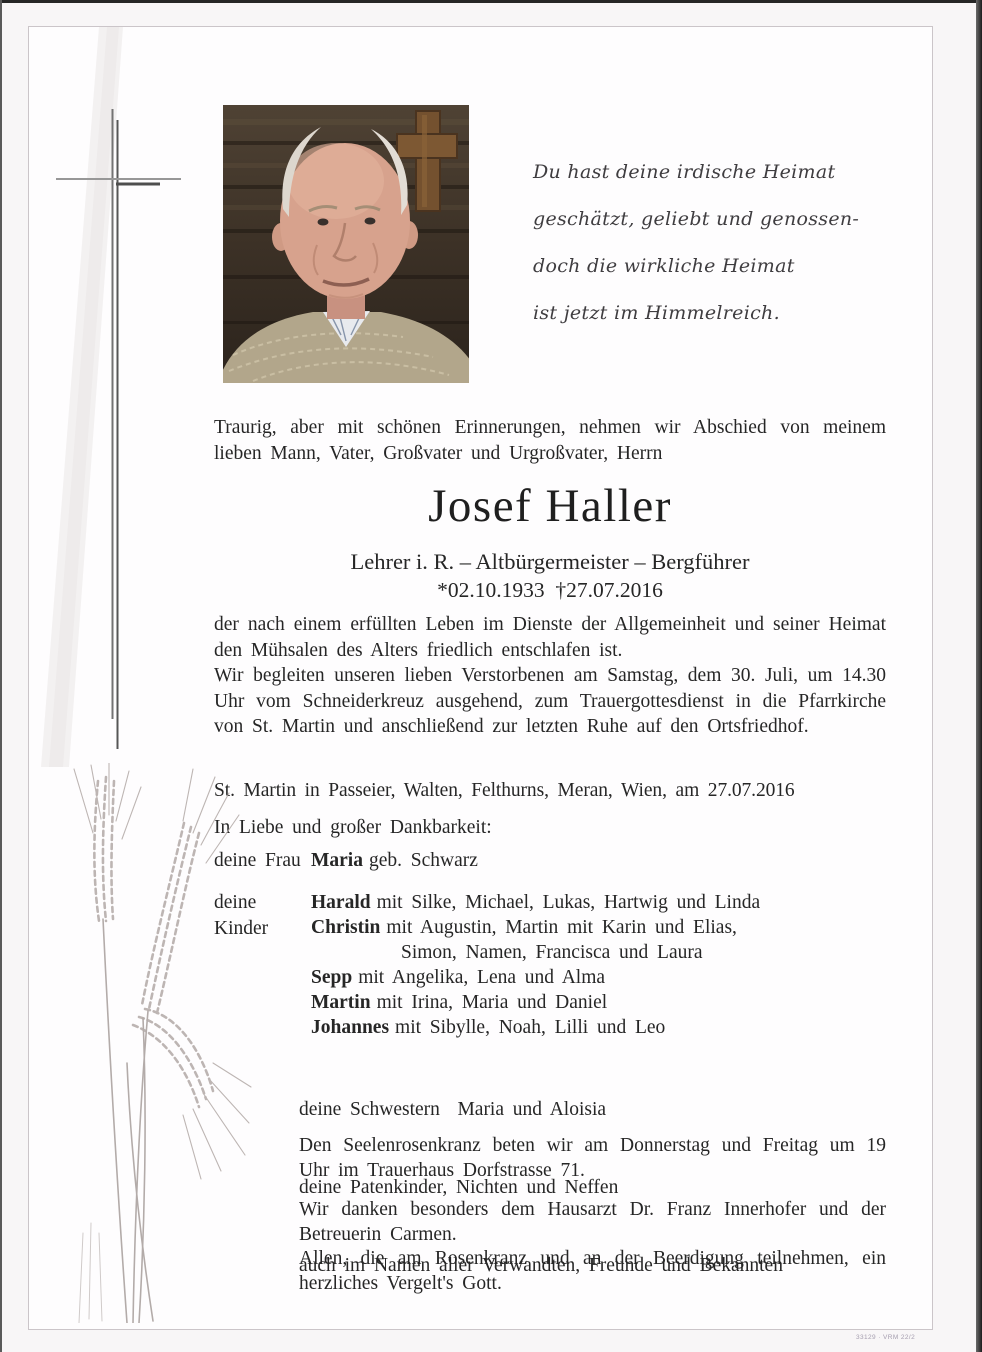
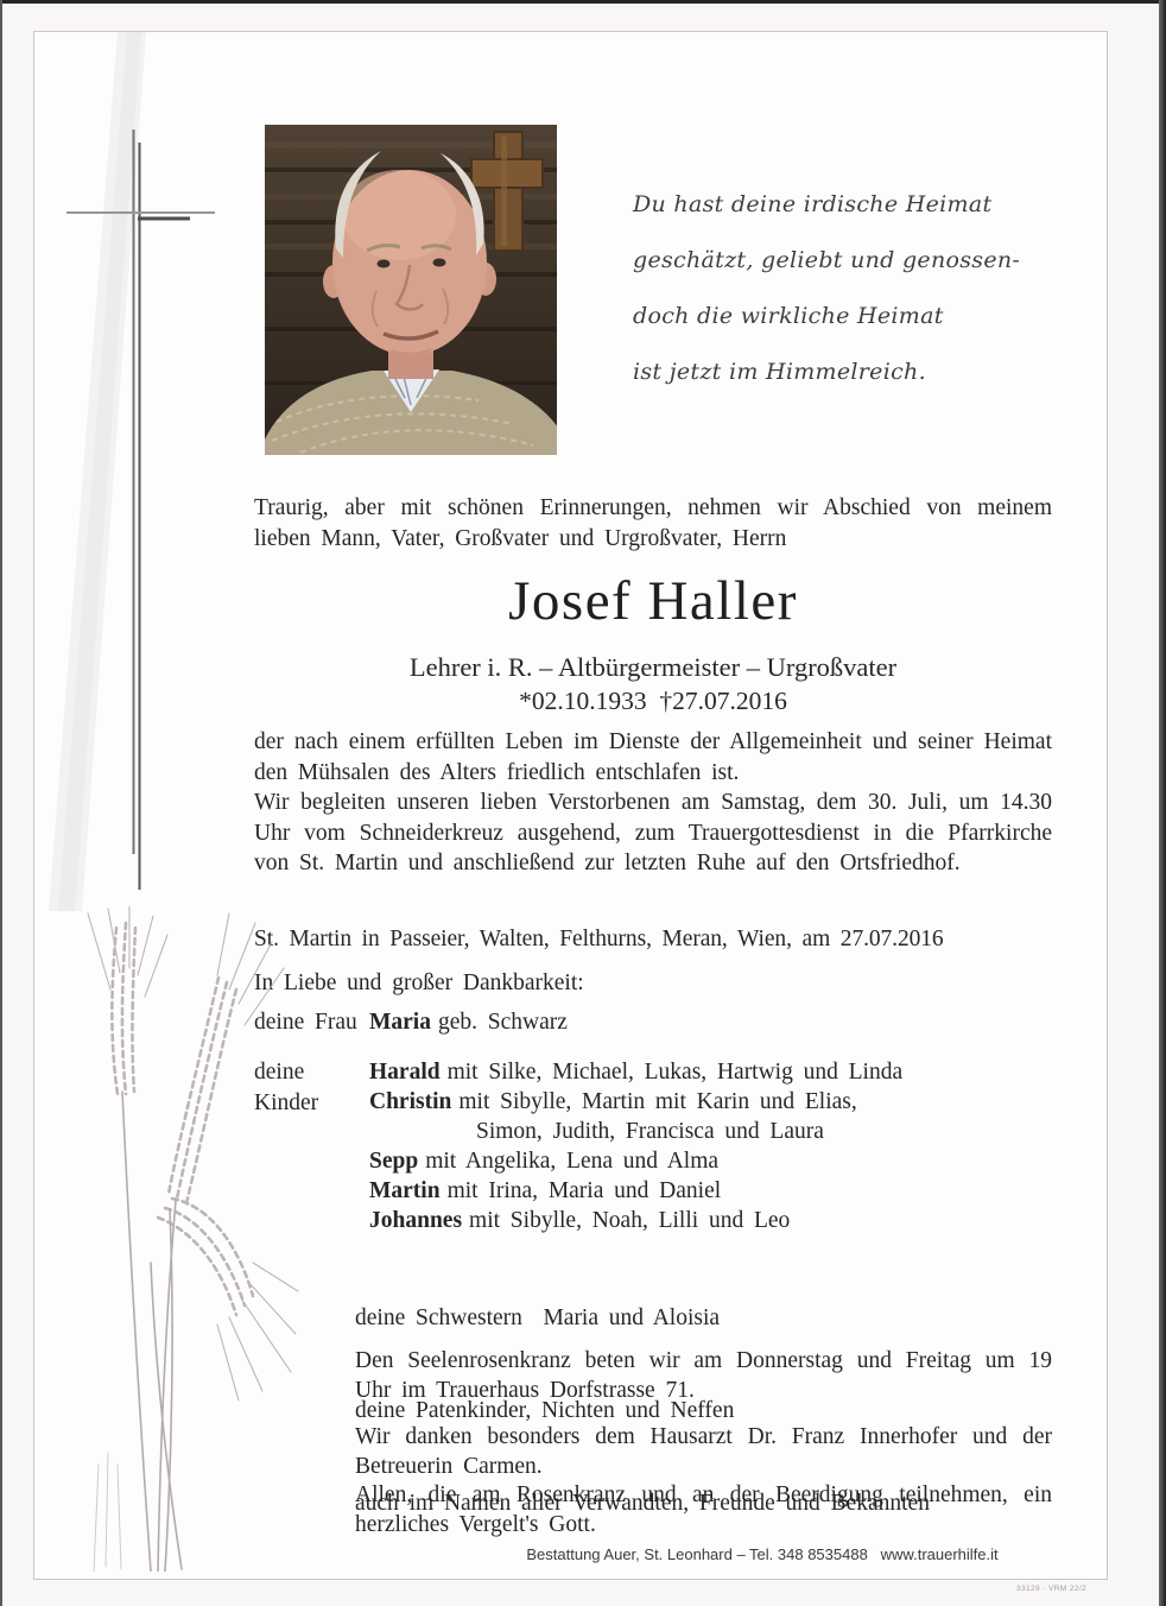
  Du hast deine irdische Heimat
  geschätzt, geliebt und genossen-
  doch die wirkliche Heimat
  ist jetzt im Himmelreich.
  Traurig, aber mit schönen Erinnerungen, nehmen wir Abschied von meinem lieben Mann, Vater, Großvater und Urgroßvater, Herrn
  Josef Haller
- Lehrer i. R. – Altbürgermeister – Bergführer
+ Lehrer i. R. – Altbürgermeister – Urgroßvater
  *02.10.1933 †27.07.2016
  der nach einem erfüllten Leben im Dienste der Allgemeinheit und seiner Heimat den Mühsalen des Alters friedlich entschlafen ist.
  Wir begleiten unseren lieben Verstorbenen am Samstag, dem 30. Juli, um 14.30 Uhr vom Schneiderkreuz ausgehend, zum Trauergottesdienst in die Pfarrkirche von St. Martin und anschließend zur letzten Ruhe auf den Ortsfriedhof.
  St. Martin in Passeier, Walten, Felthurns, Meran, Wien, am 27.07.2016
  In Liebe und großer Dankbarkeit:
  deine Frau
  Maria geb. Schwarz
  deine Kinder
  Harald mit Silke, Michael, Lukas, Hartwig und Linda
- Christin mit Augustin, Martin mit Karin und Elias,
+ Christin mit Sibylle, Martin mit Karin und Elias,
- Simon, Namen, Francisca und Laura
+ Simon, Judith, Francisca und Laura
  Sepp mit Angelika, Lena und Alma
  Martin mit Irina, Maria und Daniel
  Johannes mit Sibylle, Noah, Lilli und Leo
  deine Schwestern Maria und Aloisia
  deine Patenkinder, Nichten und Neffen
  auch im Namen aller Verwandten, Freunde und Bekannten
  Den Seelenrosenkranz beten wir am Donnerstag und Freitag um 19 Uhr im Trauerhaus Dorfstrasse 71.
  Wir danken besonders dem Hausarzt Dr. Franz Innerhofer und der Betreuerin Carmen.
  Allen, die am Rosenkranz und an der Beerdigung teilnehmen, ein herzliches Vergelt's Gott.
+ Bestattung Auer, St. Leonhard – Tel. 348 8535488 www.trauerhilfe.it
